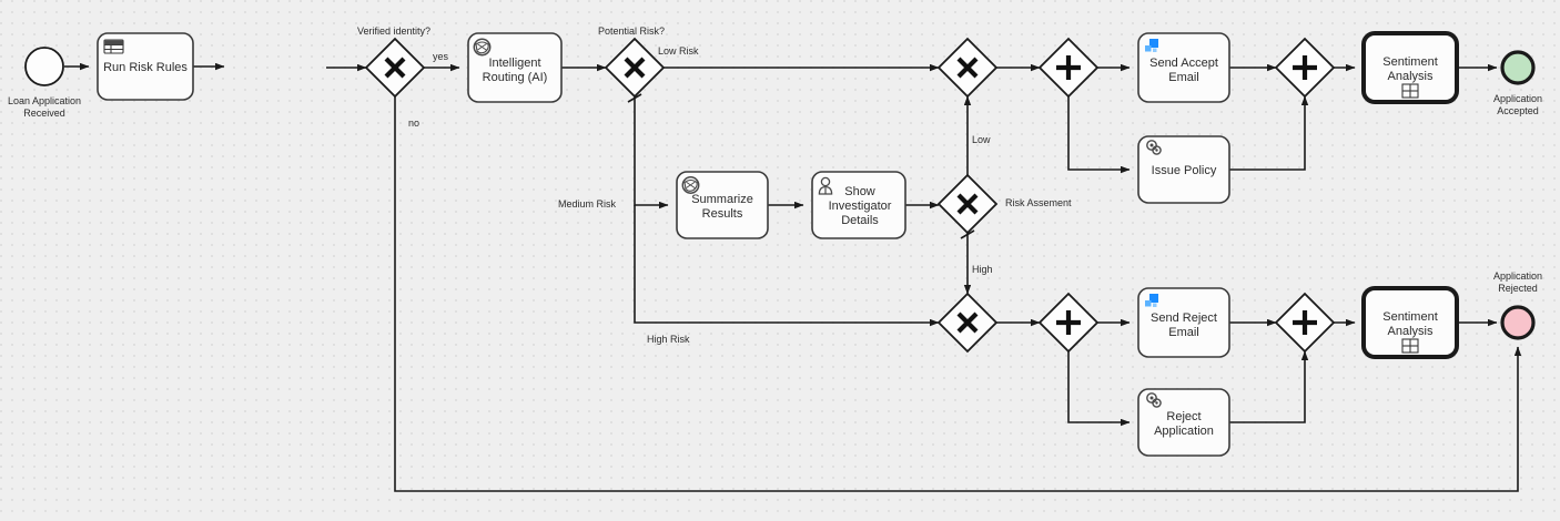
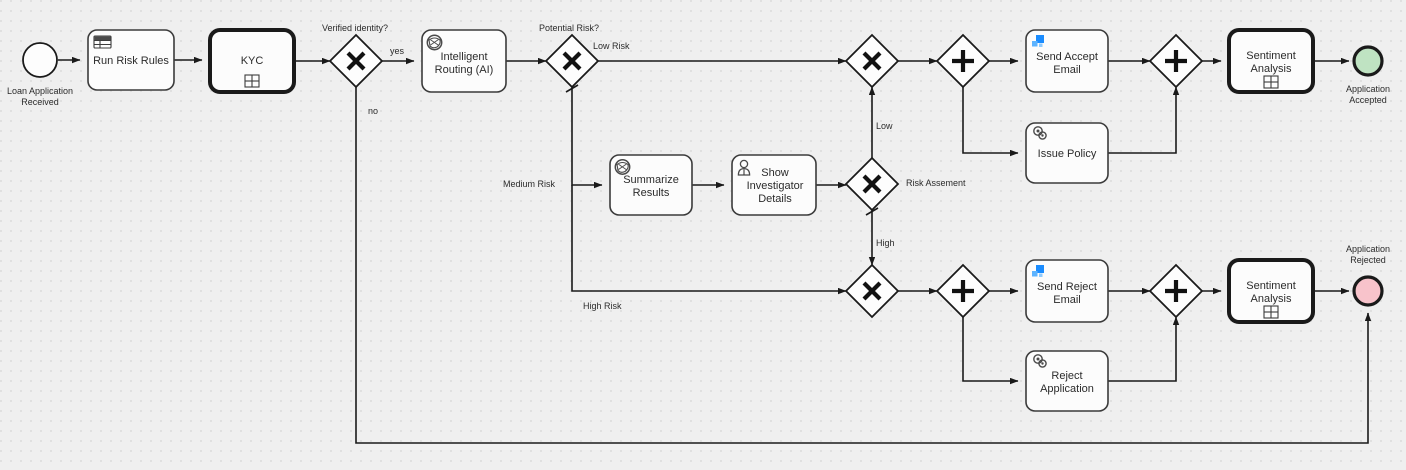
  yes
  no
  Low Risk
  Medium Risk
  High Risk
  Low
  High
  Loan Application
  Received
  Run Risk Rules
+ KYC
  Verified identity?
  Intelligent
  Routing (AI)
  Potential Risk?
  Summarize
  Results
  Show
  Investigator
  Details
  Risk Assement
  Send Accept
  Email
  Issue Policy
  Sentiment
  Analysis
  Application
  Accepted
  Send Reject
  Email
  Reject
  Application
  Sentiment
  Analysis
  Application
  Rejected
